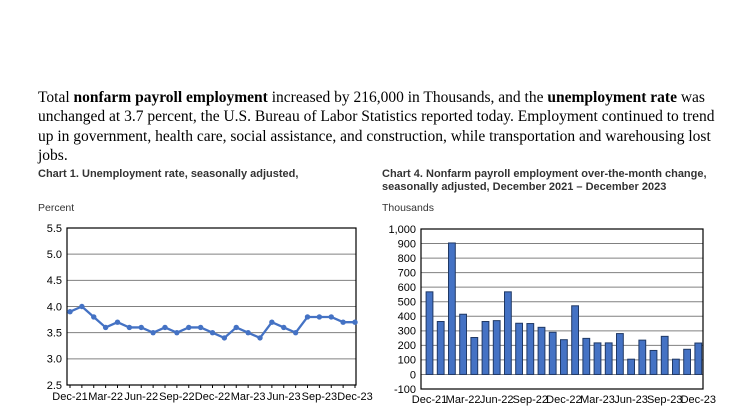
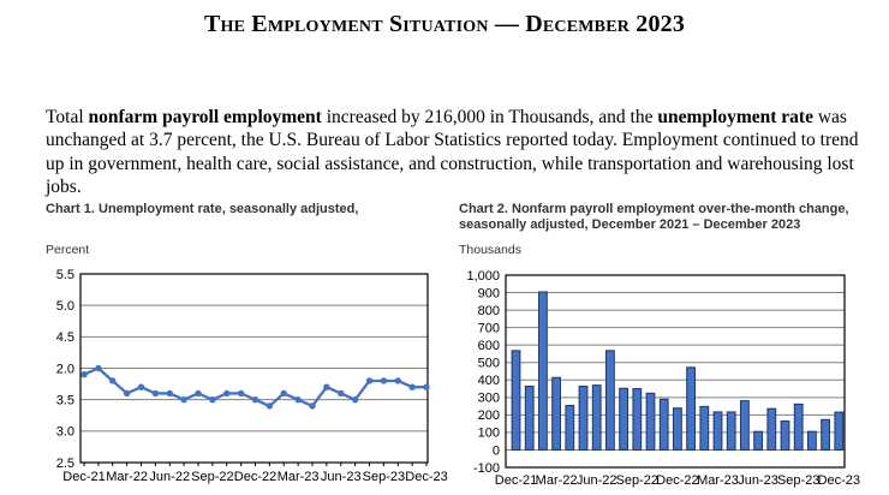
+ The Employment Situation — December 2023
  Total nonfarm payroll employment increased by 216,000 in Thousands, and the unemployment rate was unchanged at 3.7 percent, the U.S. Bureau of Labor Statistics reported today. Employment continued to trend up in government, health care, social assistance, and construction, while transportation and warehousing lost jobs.
  Chart 1. Unemployment rate, seasonally adjusted,
  Percent
  2.5
  3.0
  3.5
- 4.0
+ 2.0
  4.5
  5.0
  5.5
  Dec-21
  Mar-22
  Jun-22
  Sep-22
  Dec-22
  Mar-23
  Jun-23
  Sep-23
  Dec-23
- Chart 4. Nonfarm payroll employment over-the-month change,
+ Chart 2. Nonfarm payroll employment over-the-month change,
  seasonally adjusted, December 2021 – December 2023
  Thousands
  -100
  0
  100
  200
  300
  400
  500
  600
  700
  800
  900
  1,000
  Dec-21
  Mar-22
  Jun-22
  Sep-22
  Dec-22
  Mar-23
  Jun-23
  Sep-23
  Dec-23
